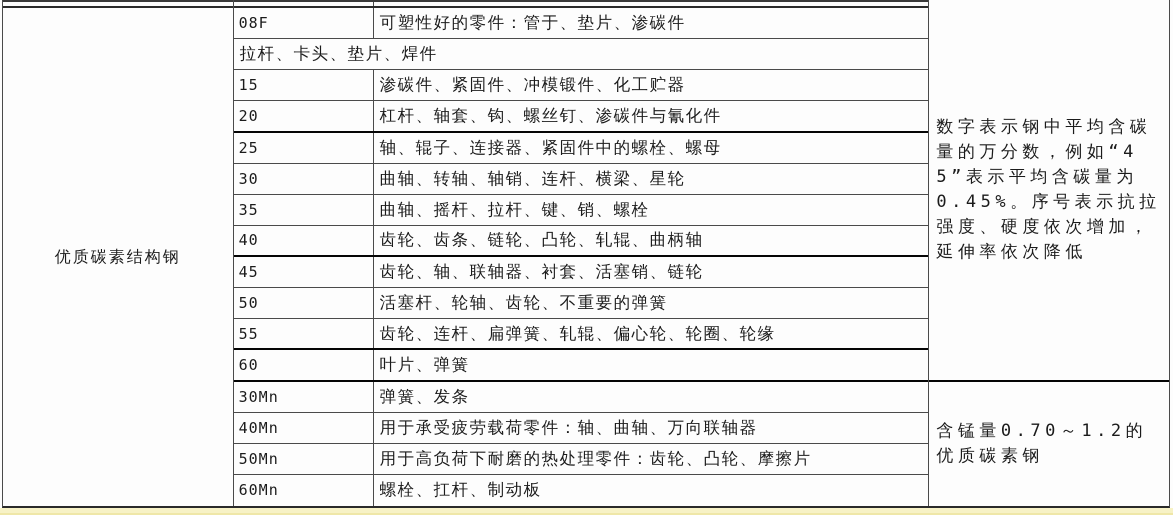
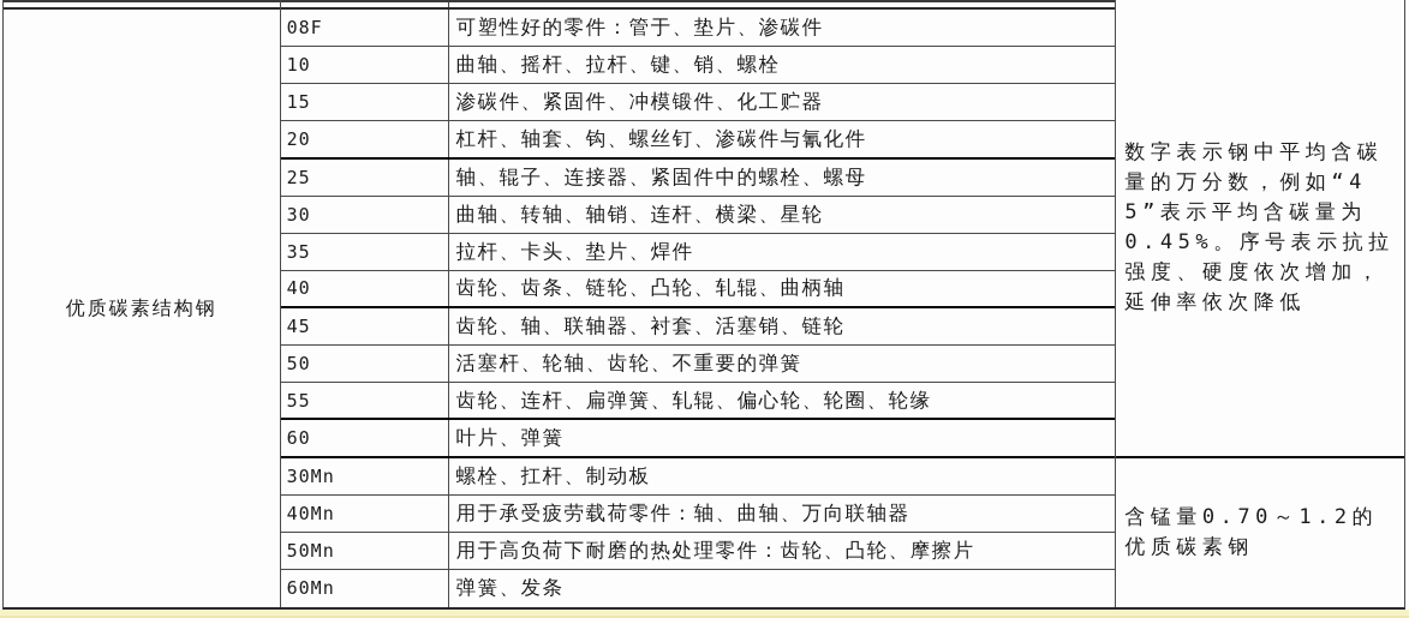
  优质碳素结构钢
  08F
  可塑性好的零件：管于、垫片、渗碳件
+ 10
- 拉杆、卡头、垫片、焊件
+ 曲轴、摇杆、拉杆、键、销、螺栓
  15
  渗碳件、紧固件、冲模锻件、化工贮器
  20
  杠杆、轴套、钩、螺丝钉、渗碳件与氰化件
  25
  轴、辊子、连接器、紧固件中的螺栓、螺母
  30
  曲轴、转轴、轴销、连杆、横梁、星轮
  35
- 曲轴、摇杆、拉杆、键、销、螺栓
+ 拉杆、卡头、垫片、焊件
  40
  齿轮、齿条、链轮、凸轮、轧辊、曲柄轴
  45
  齿轮、轴、联轴器、衬套、活塞销、链轮
  50
  活塞杆、轮轴、齿轮、不重要的弹簧
  55
  齿轮、连杆、扁弹簧、轧辊、偏心轮、轮圈、轮缘
  60
  叶片、弹簧
  30Mn
- 弹簧、发条
+ 螺栓、扛杆、制动板
  40Mn
  用于承受疲劳载荷零件：轴、曲轴、万向联轴器
  50Mn
  用于高负荷下耐磨的热处理零件：齿轮、凸轮、摩擦片
  60Mn
- 螺栓、扛杆、制动板
+ 弹簧、发条
  数字表示钢中平均含碳量的万分数，例如“45”表示平均含碳量为0.45%。序号表示抗拉强度、硬度依次增加，延伸率依次降低
  含锰量0.70～1.2的优质碳素钢
